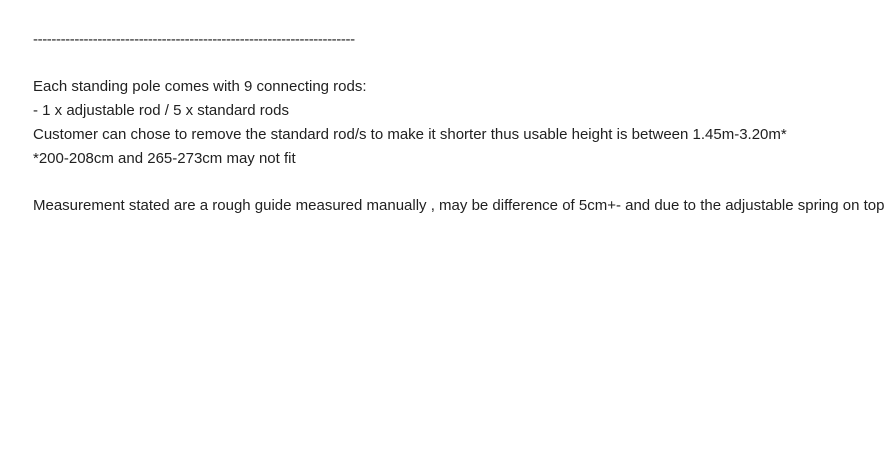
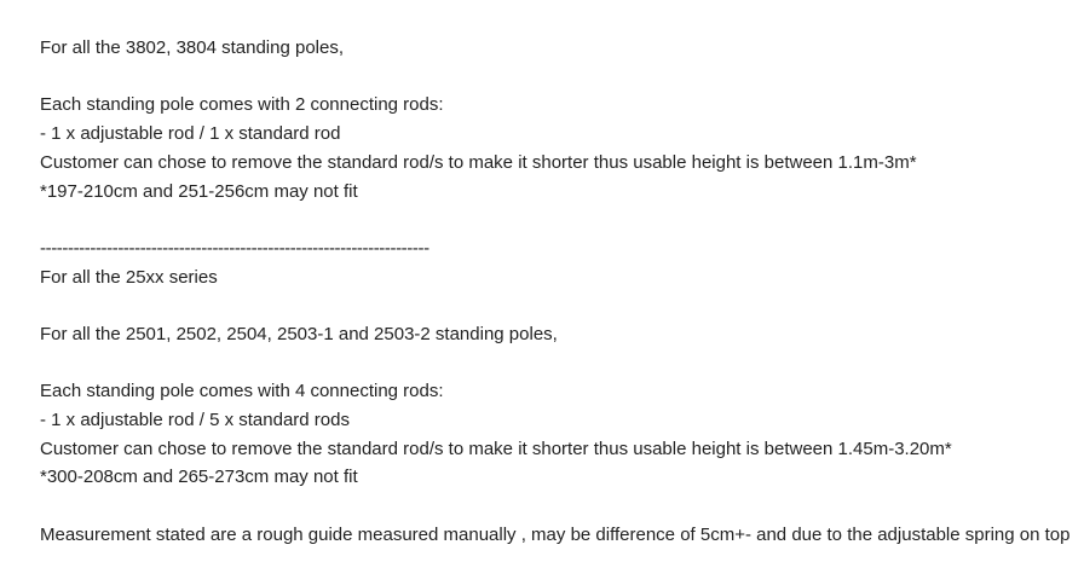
+ For all the 3802, 3804 standing poles,
+ Each standing pole comes with 2 connecting rods:
+ - 1 x adjustable rod / 1 x standard rod
+ Customer can chose to remove the standard rod/s to make it shorter thus usable height is between 1.1m-3m*
+ *197-210cm and 251-256cm may not fit
  ----------------------------------------------------------------------
+ For all the 25xx series
+ For all the 2501, 2502, 2504, 2503-1 and 2503-2 standing poles,
- Each standing pole comes with 9 connecting rods:
+ Each standing pole comes with 4 connecting rods:
  - 1 x adjustable rod / 5 x standard rods
  Customer can chose to remove the standard rod/s to make it shorter thus usable height is between 1.45m-3.20m*
- *200-208cm and 265-273cm may not fit
+ *300-208cm and 265-273cm may not fit
  Measurement stated are a rough guide measured manually , may be difference of 5cm+- and due to the adjustable spring on top
